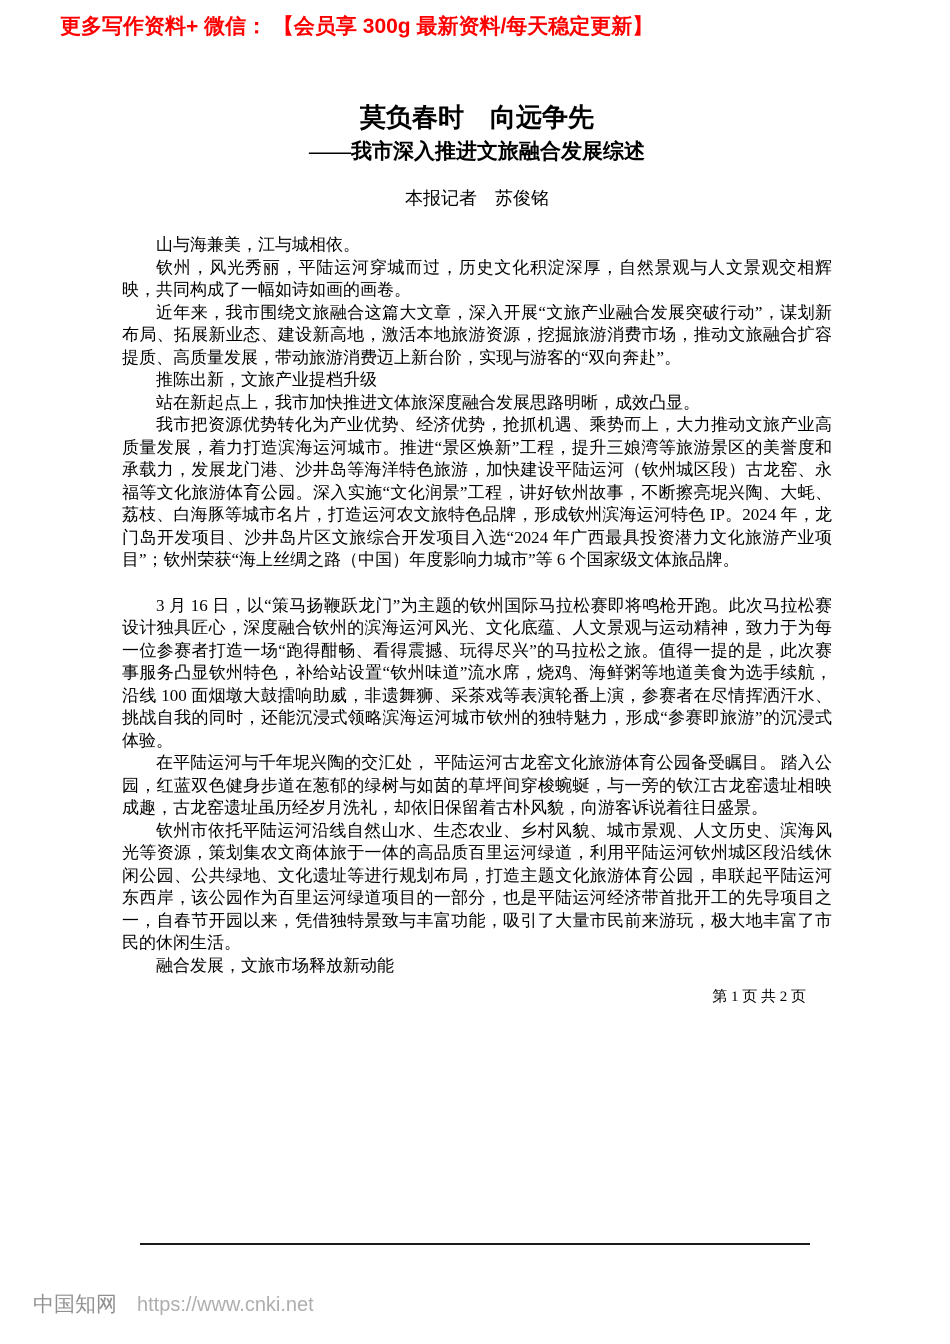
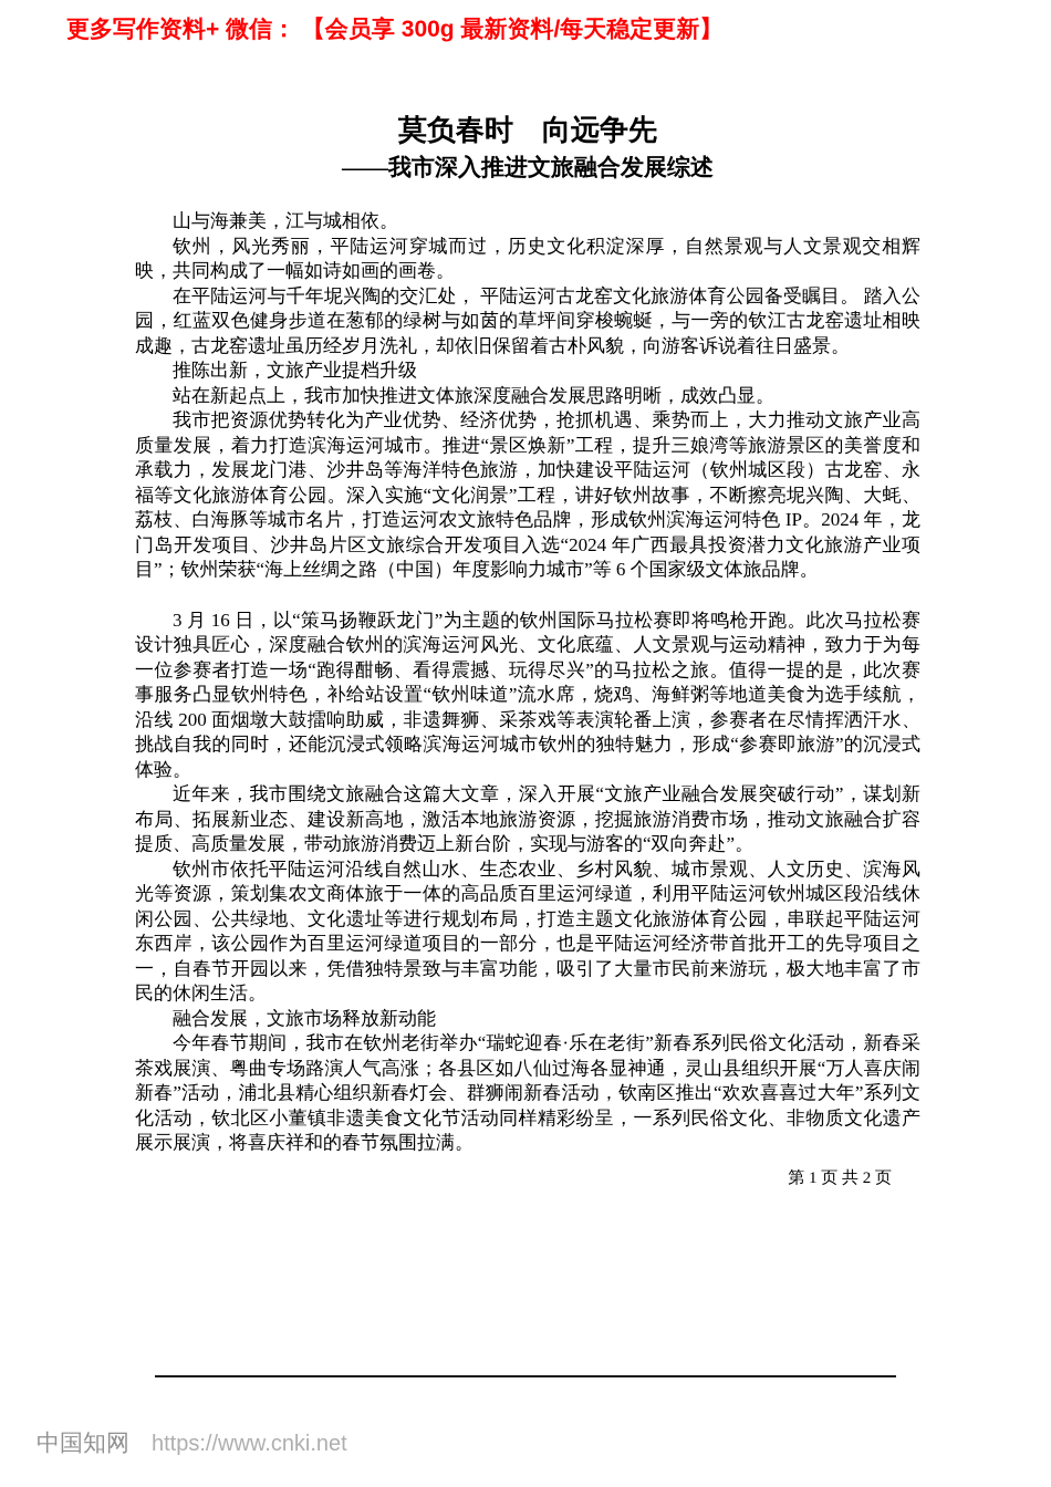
  更多写作资料+ 微信： 【会员享 300g 最新资料/每天稳定更新】
  莫负春时 向远争先
  ——我市深入推进文旅融合发展综述
- 本报记者 苏俊铭
  山与海兼美，江与城相依。
  钦州，风光秀丽，平陆运河穿城而过，历史文化积淀深厚，自然景观与人文景观交相辉映，共同构成了一幅如诗如画的画卷。
- 近年来，我市围绕文旅融合这篇大文章，深入开展“文旅产业融合发展突破行动”，谋划新布局、拓展新业态、建设新高地，激活本地旅游资源，挖掘旅游消费市场，推动文旅融合扩容提质、高质量发展，带动旅游消费迈上新台阶，实现与游客的“双向奔赴”。
+ 在平陆运河与千年坭兴陶的交汇处， 平陆运河古龙窑文化旅游体育公园备受瞩目。 踏入公园，红蓝双色健身步道在葱郁的绿树与如茵的草坪间穿梭蜿蜒，与一旁的钦江古龙窑遗址相映成趣，古龙窑遗址虽历经岁月洗礼，却依旧保留着古朴风貌，向游客诉说着往日盛景。
  推陈出新，文旅产业提档升级
  站在新起点上，我市加快推进文体旅深度融合发展思路明晰，成效凸显。
  我市把资源优势转化为产业优势、经济优势，抢抓机遇、乘势而上，大力推动文旅产业高质量发展，着力打造滨海运河城市。推进“景区焕新”工程，提升三娘湾等旅游景区的美誉度和承载力，发展龙门港、沙井岛等海洋特色旅游，加快建设平陆运河（钦州城区段）古龙窑、永福等文化旅游体育公园。深入实施“文化润景”工程，讲好钦州故事，不断擦亮坭兴陶、大蚝、荔枝、白海豚等城市名片，打造运河农文旅特色品牌，形成钦州滨海运河特色 IP。2024 年，龙门岛开发项目、沙井岛片区文旅综合开发项目入选“2024 年广西最具投资潜力文化旅游产业项目”；钦州荣获“海上丝绸之路（中国）年度影响力城市”等 6 个国家级文体旅品牌。
- 3 月 16 日，以“策马扬鞭跃龙门”为主题的钦州国际马拉松赛即将鸣枪开跑。此次马拉松赛设计独具匠心，深度融合钦州的滨海运河风光、文化底蕴、人文景观与运动精神，致力于为每一位参赛者打造一场“跑得酣畅、看得震撼、玩得尽兴”的马拉松之旅。值得一提的是，此次赛事服务凸显钦州特色，补给站设置“钦州味道”流水席，烧鸡、海鲜粥等地道美食为选手续航，沿线 100 面烟墩大鼓擂响助威，非遗舞狮、采茶戏等表演轮番上演，参赛者在尽情挥洒汗水、挑战自我的同时，还能沉浸式领略滨海运河城市钦州的独特魅力，形成“参赛即旅游”的沉浸式体验。
+ 3 月 16 日，以“策马扬鞭跃龙门”为主题的钦州国际马拉松赛即将鸣枪开跑。此次马拉松赛设计独具匠心，深度融合钦州的滨海运河风光、文化底蕴、人文景观与运动精神，致力于为每一位参赛者打造一场“跑得酣畅、看得震撼、玩得尽兴”的马拉松之旅。值得一提的是，此次赛事服务凸显钦州特色，补给站设置“钦州味道”流水席，烧鸡、海鲜粥等地道美食为选手续航，沿线 200 面烟墩大鼓擂响助威，非遗舞狮、采茶戏等表演轮番上演，参赛者在尽情挥洒汗水、挑战自我的同时，还能沉浸式领略滨海运河城市钦州的独特魅力，形成“参赛即旅游”的沉浸式体验。
- 在平陆运河与千年坭兴陶的交汇处， 平陆运河古龙窑文化旅游体育公园备受瞩目。 踏入公园，红蓝双色健身步道在葱郁的绿树与如茵的草坪间穿梭蜿蜒，与一旁的钦江古龙窑遗址相映成趣，古龙窑遗址虽历经岁月洗礼，却依旧保留着古朴风貌，向游客诉说着往日盛景。
+ 近年来，我市围绕文旅融合这篇大文章，深入开展“文旅产业融合发展突破行动”，谋划新布局、拓展新业态、建设新高地，激活本地旅游资源，挖掘旅游消费市场，推动文旅融合扩容提质、高质量发展，带动旅游消费迈上新台阶，实现与游客的“双向奔赴”。
  钦州市依托平陆运河沿线自然山水、生态农业、乡村风貌、城市景观、人文历史、滨海风光等资源，策划集农文商体旅于一体的高品质百里运河绿道，利用平陆运河钦州城区段沿线休闲公园、公共绿地、文化遗址等进行规划布局，打造主题文化旅游体育公园，串联起平陆运河东西岸，该公园作为百里运河绿道项目的一部分，也是平陆运河经济带首批开工的先导项目之一，自春节开园以来，凭借独特景致与丰富功能，吸引了大量市民前来游玩，极大地丰富了市民的休闲生活。
  融合发展，文旅市场释放新动能
+ 今年春节期间，我市在钦州老街举办“瑞蛇迎春·乐在老街”新春系列民俗文化活动，新春采茶戏展演、粤曲专场路演人气高涨；各县区如八仙过海各显神通，灵山县组织开展“万人喜庆闹新春”活动，浦北县精心组织新春灯会、群狮闹新春活动，钦南区推出“欢欢喜喜过大年”系列文化活动，钦北区小董镇非遗美食文化节活动同样精彩纷呈，一系列民俗文化、非物质文化遗产展示展演，将喜庆祥和的春节氛围拉满。
  第 1 页 共 2 页
  中国知网 https://www.cnki.net
